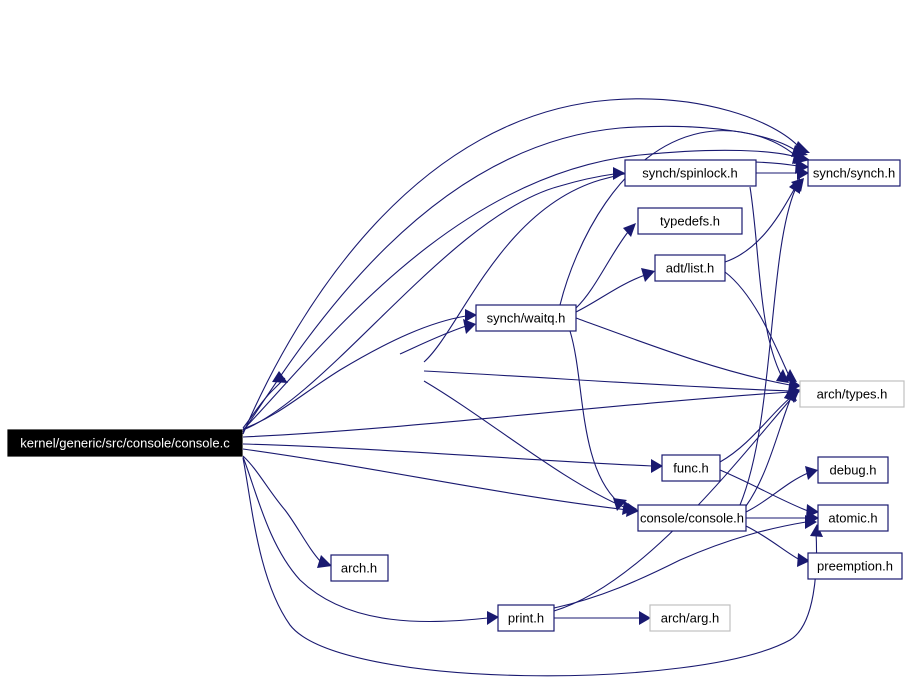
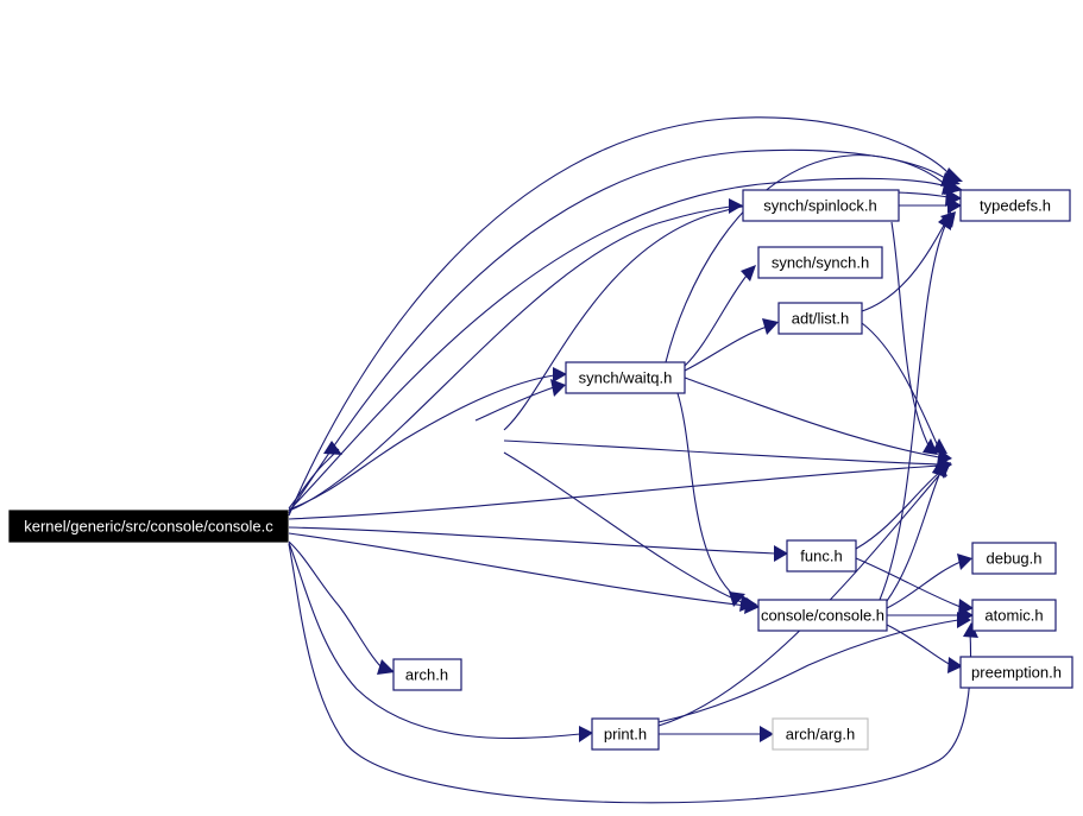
  kernel/generic/src/console/console.c
  synch/waitq.h
  synch/spinlock.h
- typedefs.h
+ synch/synch.h
  adt/list.h
- synch/synch.h
+ typedefs.h
- arch/types.h
  func.h
  debug.h
  console/console.h
  atomic.h
  preemption.h
  arch.h
  print.h
  arch/arg.h
